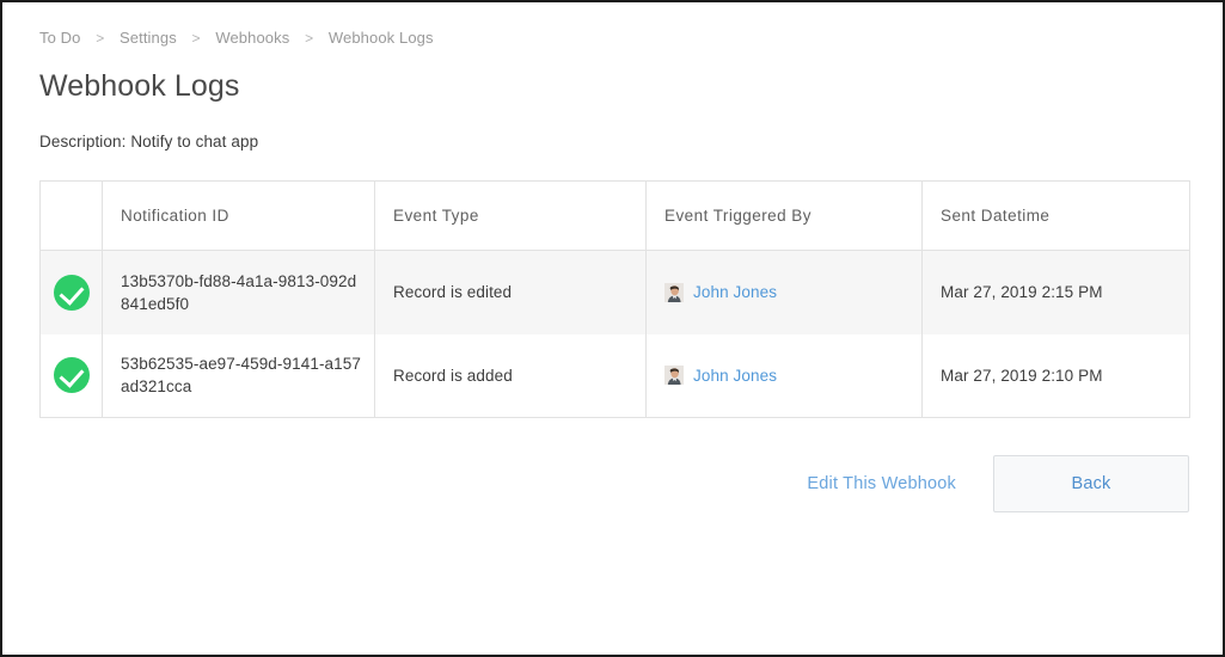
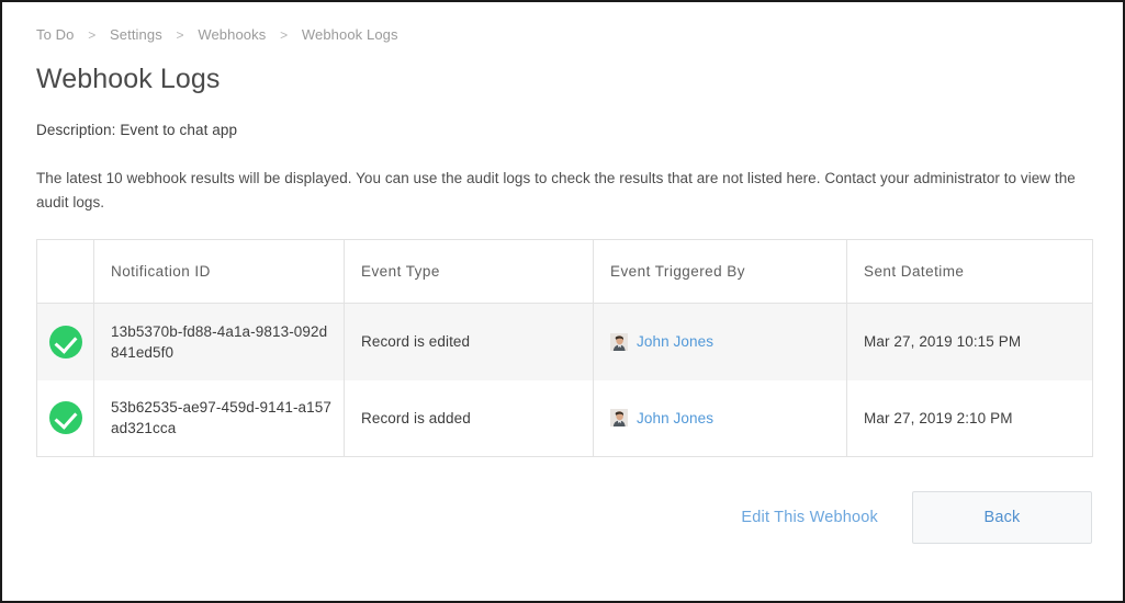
  To Do > Settings > Webhooks > Webhook Logs
  Webhook Logs
- Description: Notify to chat app
+ Description: Event to chat app
+ The latest 10 webhook results will be displayed. You can use the audit logs to check the results that are not listed here. Contact your administrator to view the audit logs.
  	Notification ID	Event Type	Event Triggered By	Sent Datetime
- 	13b5370b-fd88-4a1a-9813-092d841ed5f0	Record is edited	John Jones	Mar 27, 2019 2:15 PM
+ 	13b5370b-fd88-4a1a-9813-092d841ed5f0	Record is edited	John Jones	Mar 27, 2019 10:15 PM
  	53b62535-ae97-459d-9141-a157ad321cca	Record is added	John Jones	Mar 27, 2019 2:10 PM
  Edit This Webhook
  Back
